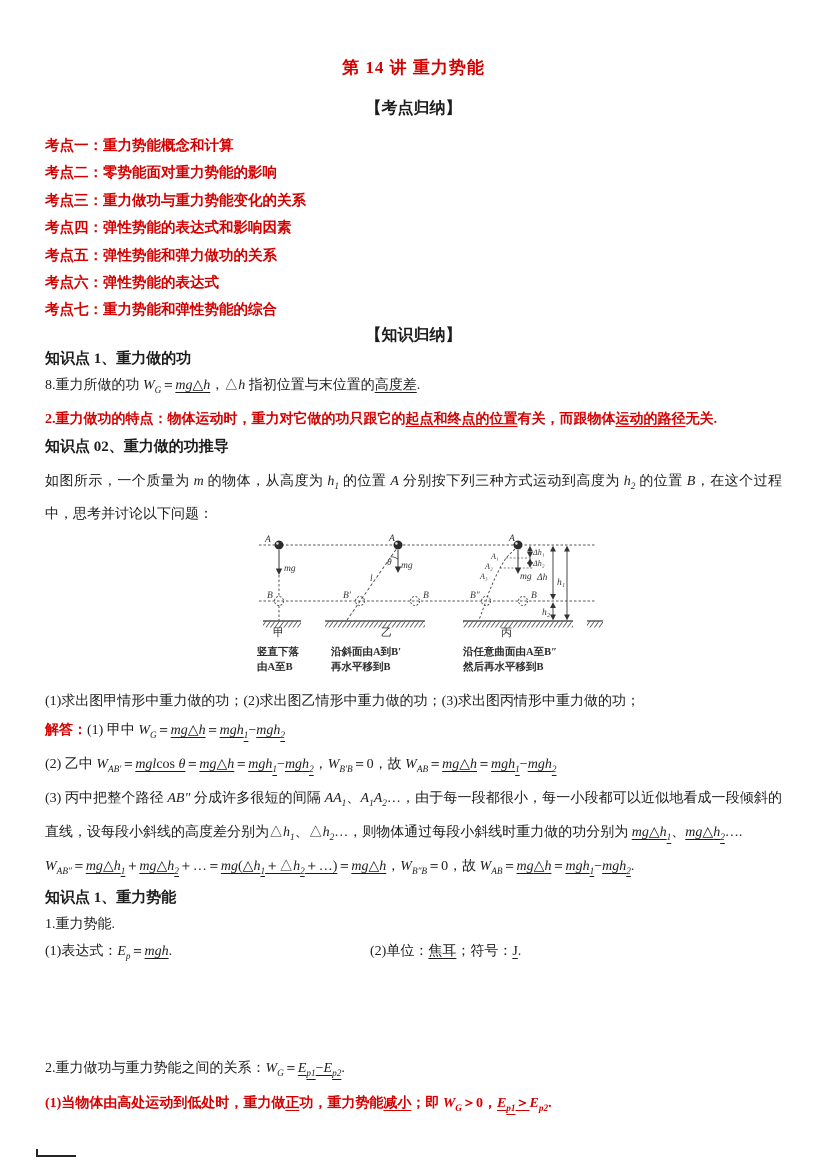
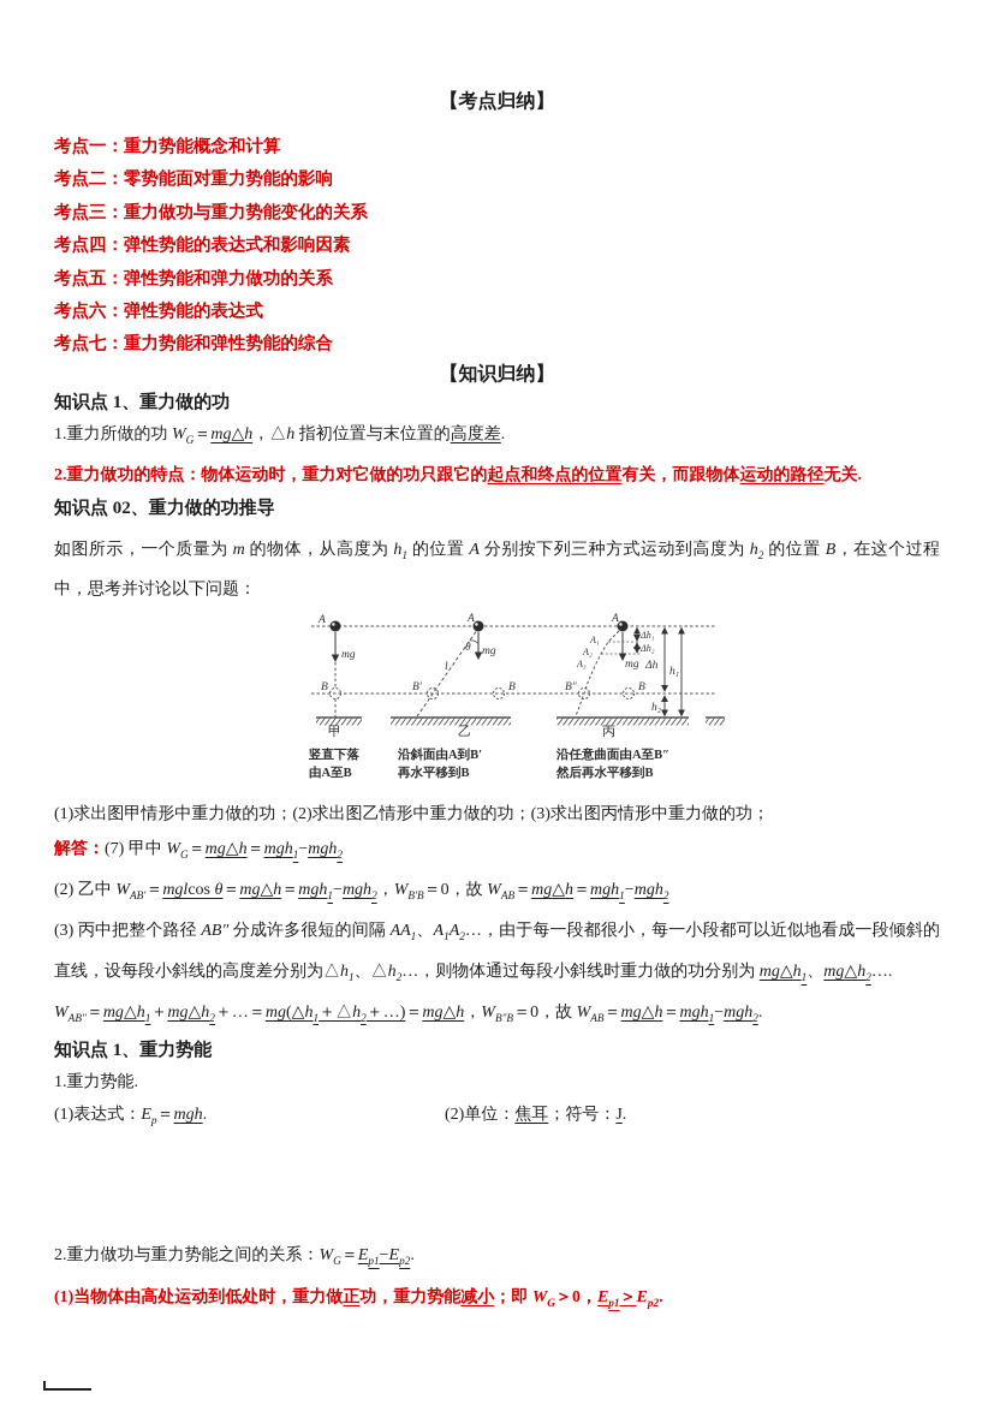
- 第 14 讲 重力势能
  【考点归纳】
  考点一：重力势能概念和计算
  考点二：零势能面对重力势能的影响
  考点三：重力做功与重力势能变化的关系
  考点四：弹性势能的表达式和影响因素
  考点五：弹性势能和弹力做功的关系
  考点六：弹性势能的表达式
  考点七：重力势能和弹性势能的综合
  【知识归纳】
  知识点 1、重力做的功
- 8.重力所做的功 WG＝mg△h，△h 指初位置与末位置的高度差.
+ 1.重力所做的功 WG＝mg△h，△h 指初位置与末位置的高度差.
  2.重力做功的特点：物体运动时，重力对它做的功只跟它的起点和终点的位置有关，而跟物体运动的路径无关.
  知识点 02、重力做的功推导
  如图所示，一个质量为 m 的物体，从高度为 h1 的位置 A 分别按下列三种方式运动到高度为 h2 的位置 B，在这个过程中，思考并讨论以下问题：
  A
  mg
  B
  甲
  A
  θ
  mg
  l
  B′
  B
  乙
  A
  A₁
  A₂
  A₃
  Δh₁
  Δh₂
  mg
  B″
  B
  Δh
  h₁
  h₂
  丙
  竖直下落
  由A至B
  沿斜面由A到B′
  再水平移到B
  沿任意曲面由A至B″
  然后再水平移到B
  (1)求出图甲情形中重力做的功；(2)求出图乙情形中重力做的功；(3)求出图丙情形中重力做的功；
- 解答：(1) 甲中 WG＝mg△h＝mgh1−mgh2
+ 解答：(7) 甲中 WG＝mg△h＝mgh1−mgh2
  (2) 乙中 WAB′＝mglcos θ＝mg△h＝mgh1−mgh2，WB′B＝0，故 WAB＝mg△h＝mgh1−mgh2
  (3) 丙中把整个路径 AB″ 分成许多很短的间隔 AA1、A1A2…，由于每一段都很小，每一小段都可以近似地看成一段倾斜的直线，设每段小斜线的高度差分别为△h1、△h2…，则物体通过每段小斜线时重力做的功分别为 mg△h1、mg△h2….
  WAB″＝mg△h1＋mg△h2＋…＝mg(△h1＋△h2＋…)＝mg△h，WB″B＝0，故 WAB＝mg△h＝mgh1−mgh2.
  知识点 1、重力势能
  1.重力势能.
  (1)表达式：Ep＝mgh. (2)单位：焦耳；符号：J.
  2.重力做功与重力势能之间的关系：WG＝Ep1−Ep2.
  (1)当物体由高处运动到低处时，重力做正功，重力势能减小；即 WG＞0，Ep1＞Ep2.
